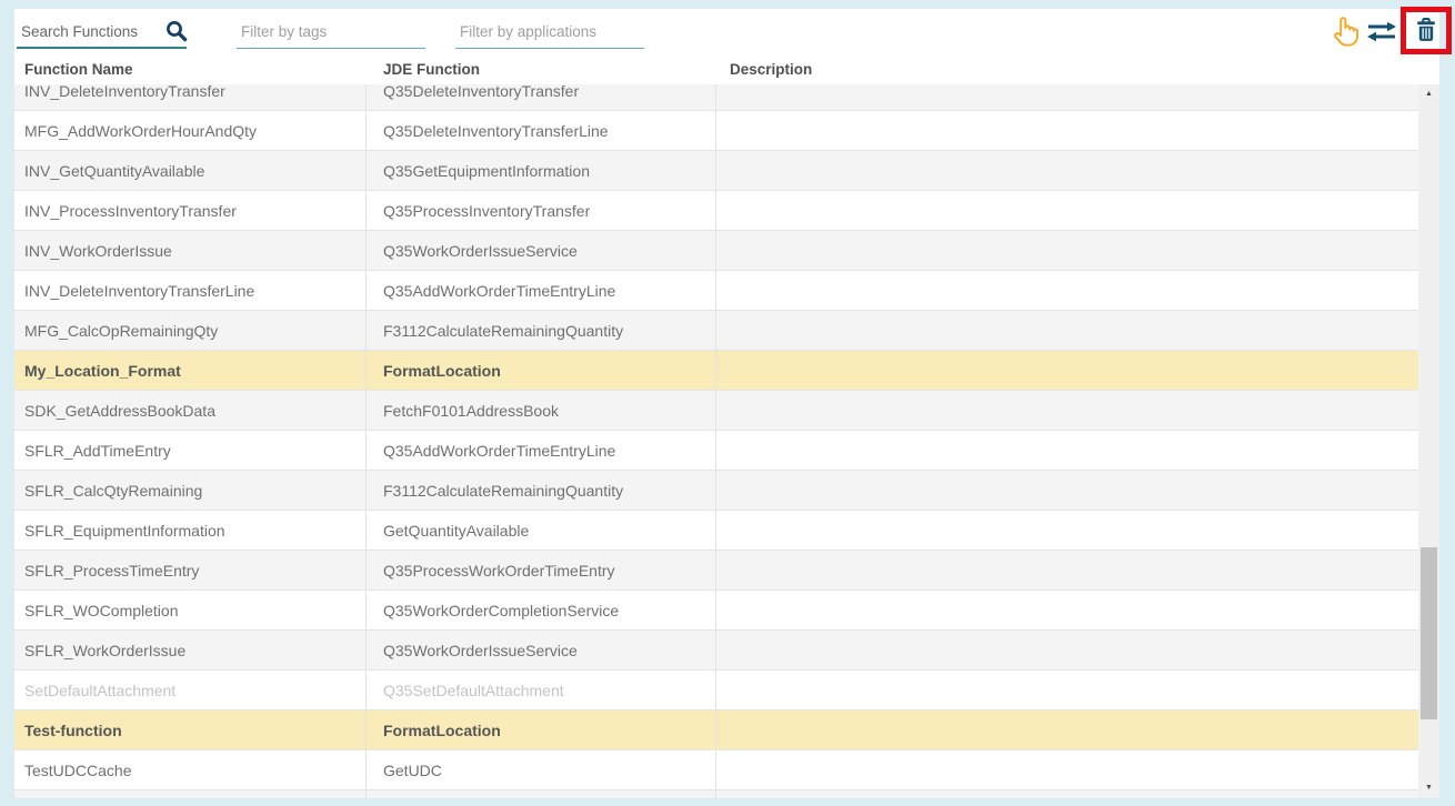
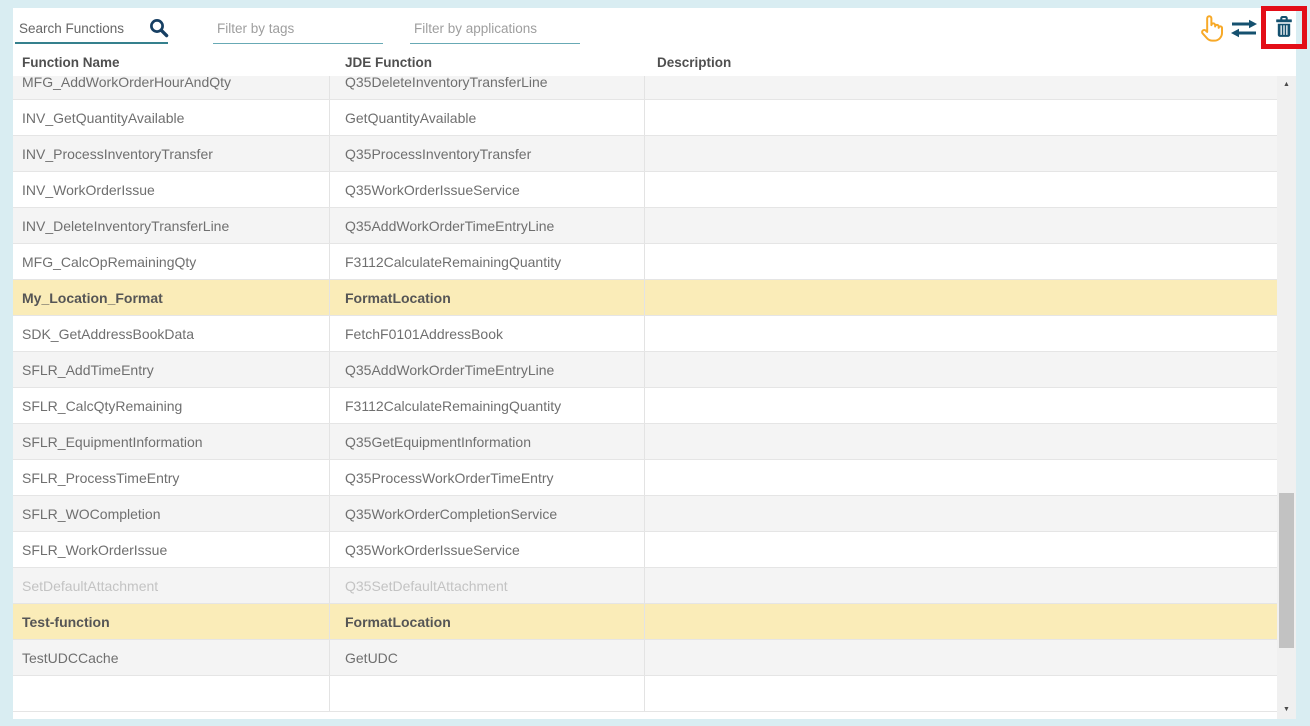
  Search Functions
  Filter by tags
  Filter by applications
  Function Name
  JDE Function
  Description
- INV_DeleteInventoryTransfer
- Q35DeleteInventoryTransfer
  MFG_AddWorkOrderHourAndQty
  Q35DeleteInventoryTransferLine
  INV_GetQuantityAvailable
- Q35GetEquipmentInformation
+ GetQuantityAvailable
  INV_ProcessInventoryTransfer
  Q35ProcessInventoryTransfer
  INV_WorkOrderIssue
  Q35WorkOrderIssueService
  INV_DeleteInventoryTransferLine
  Q35AddWorkOrderTimeEntryLine
  MFG_CalcOpRemainingQty
  F3112CalculateRemainingQuantity
  My_Location_Format
  FormatLocation
  SDK_GetAddressBookData
  FetchF0101AddressBook
  SFLR_AddTimeEntry
  Q35AddWorkOrderTimeEntryLine
  SFLR_CalcQtyRemaining
  F3112CalculateRemainingQuantity
  SFLR_EquipmentInformation
- GetQuantityAvailable
+ Q35GetEquipmentInformation
  SFLR_ProcessTimeEntry
  Q35ProcessWorkOrderTimeEntry
  SFLR_WOCompletion
  Q35WorkOrderCompletionService
  SFLR_WorkOrderIssue
  Q35WorkOrderIssueService
  SetDefaultAttachment
  Q35SetDefaultAttachment
  Test-function
  FormatLocation
  TestUDCCache
  GetUDC
